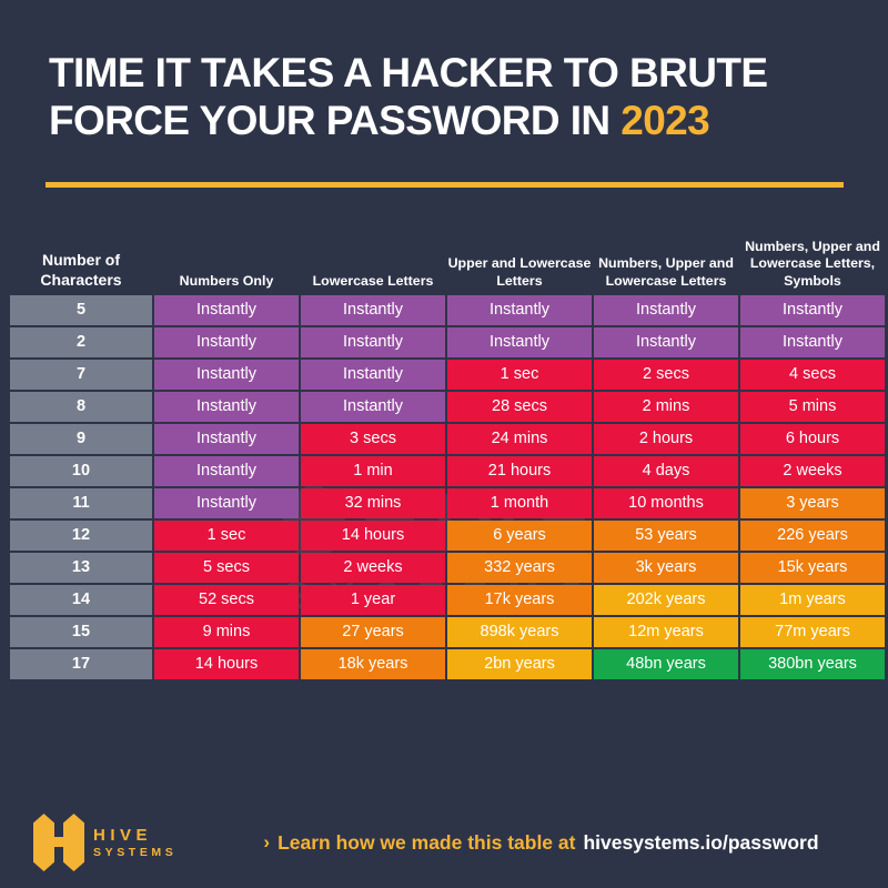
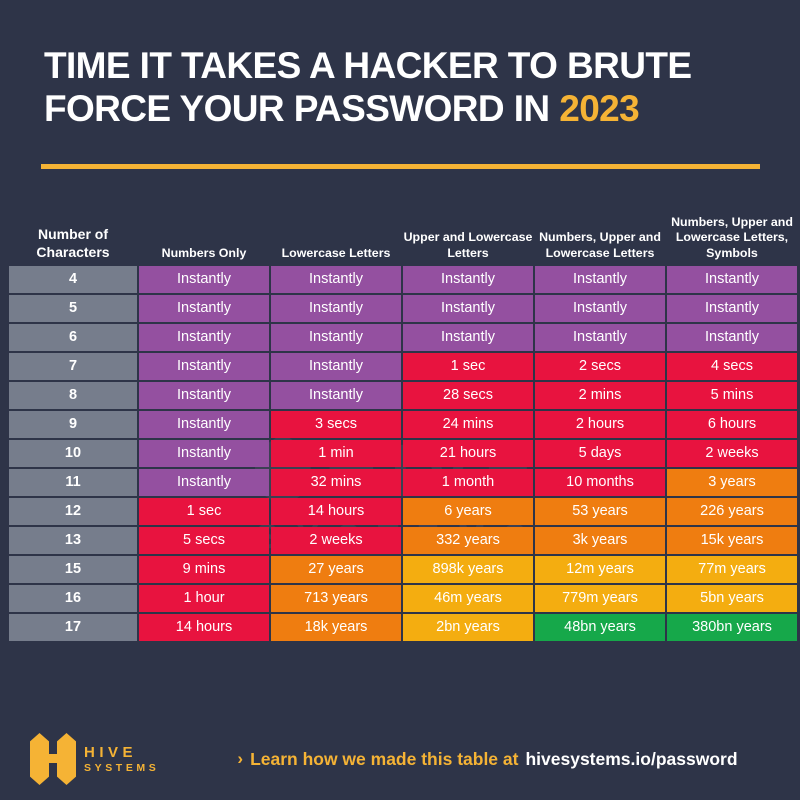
  TIME IT TAKES A HACKER TO BRUTE
  FORCE YOUR PASSWORD IN 2023
  Number of Characters	Numbers Only	Lowercase Letters	Upper and Lowercase Letters	Numbers, Upper and Lowercase Letters	Numbers, Upper and Lowercase Letters, Symbols
+ 4	Instantly	Instantly	Instantly	Instantly	Instantly
  5	Instantly	Instantly	Instantly	Instantly	Instantly
- 2	Instantly	Instantly	Instantly	Instantly	Instantly
+ 6	Instantly	Instantly	Instantly	Instantly	Instantly
  7	Instantly	Instantly	1 sec	2 secs	4 secs
  8	Instantly	Instantly	28 secs	2 mins	5 mins
  9	Instantly	3 secs	24 mins	2 hours	6 hours
- 10	Instantly	1 min	21 hours	4 days	2 weeks
+ 10	Instantly	1 min	21 hours	5 days	2 weeks
  11	Instantly	32 mins	1 month	10 months	3 years
  12	1 sec	14 hours	6 years	53 years	226 years
  13	5 secs	2 weeks	332 years	3k years	15k years
- 14	52 secs	1 year	17k years	202k years	1m years
  15	9 mins	27 years	898k years	12m years	77m years
+ 16	1 hour	713 years	46m years	779m years	5bn years
  17	14 hours	18k years	2bn years	48bn years	380bn years
  HIVE
  SYSTEMS
  ›
  Learn how we made this table at
  hivesystems.io/password
